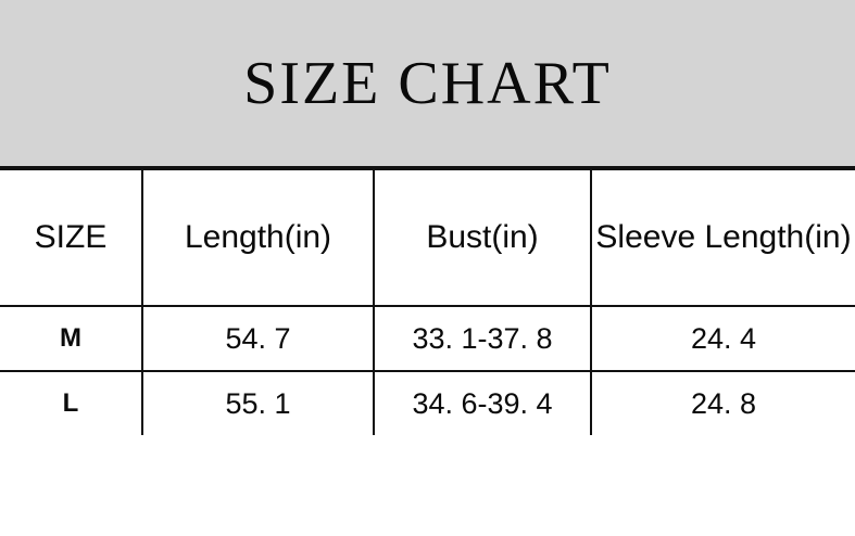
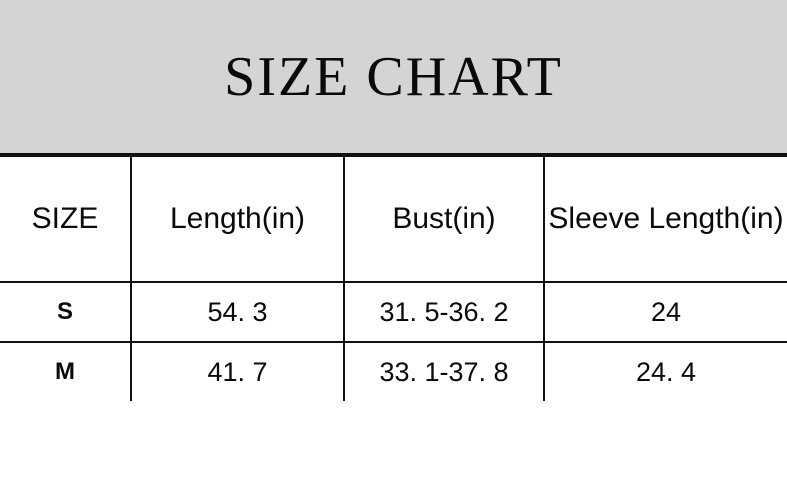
  SIZE CHART
  SIZE	Length(in)	Bust(in)	Sleeve Length(in)
+ S	54. 3	31. 5-36. 2	24
- M	54. 7	33. 1-37. 8	24. 4
+ M	41. 7	33. 1-37. 8	24. 4
- L	55. 1	34. 6-39. 4	24. 8
